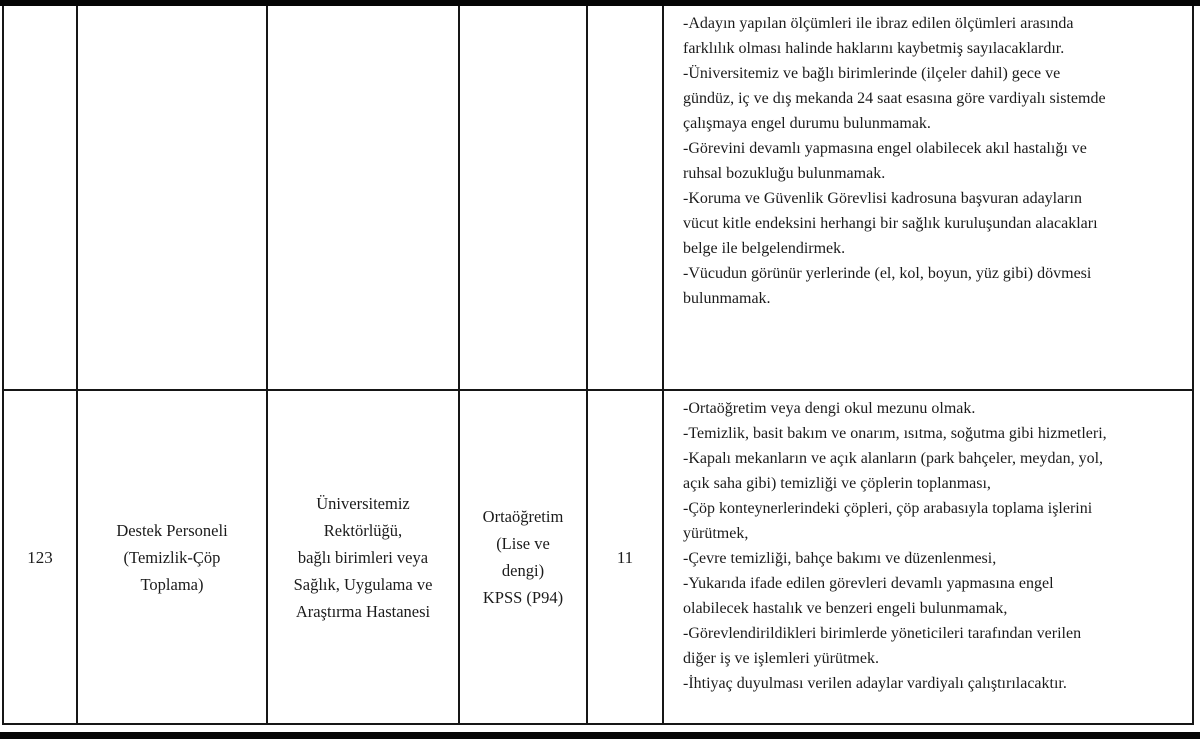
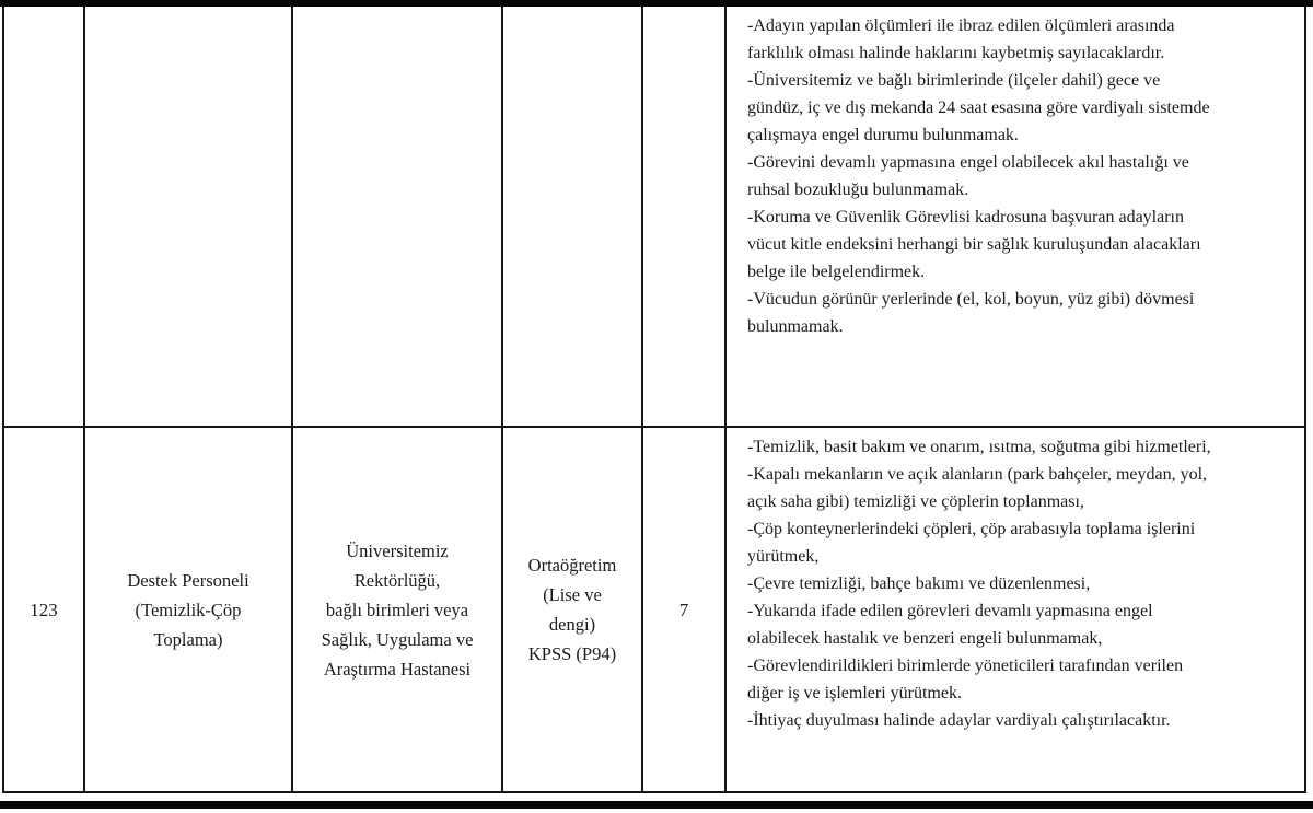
  -Adayın yapılan ölçümleri ile ibraz edilen ölçümleri arasında
  farklılık olması halinde haklarını kaybetmiş sayılacaklardır.
  -Üniversitemiz ve bağlı birimlerinde (ilçeler dahil) gece ve
  gündüz, iç ve dış mekanda 24 saat esasına göre vardiyalı sistemde
  çalışmaya engel durumu bulunmamak.
  -Görevini devamlı yapmasına engel olabilecek akıl hastalığı ve
  ruhsal bozukluğu bulunmamak.
  -Koruma ve Güvenlik Görevlisi kadrosuna başvuran adayların
  vücut kitle endeksini herhangi bir sağlık kuruluşundan alacakları
  belge ile belgelendirmek.
  -Vücudun görünür yerlerinde (el, kol, boyun, yüz gibi) dövmesi
  bulunmamak.
  123
  Destek Personeli
  (Temizlik-Çöp
  Toplama)
  Üniversitemiz
  Rektörlüğü,
  bağlı birimleri veya
  Sağlık, Uygulama ve
  Araştırma Hastanesi
  Ortaöğretim
  (Lise ve
  dengi)
  KPSS (P94)
- 11
+ 7
- -Ortaöğretim veya dengi okul mezunu olmak.
  -Temizlik, basit bakım ve onarım, ısıtma, soğutma gibi hizmetleri,
  -Kapalı mekanların ve açık alanların (park bahçeler, meydan, yol,
  açık saha gibi) temizliği ve çöplerin toplanması,
  -Çöp konteynerlerindeki çöpleri, çöp arabasıyla toplama işlerini
  yürütmek,
  -Çevre temizliği, bahçe bakımı ve düzenlenmesi,
  -Yukarıda ifade edilen görevleri devamlı yapmasına engel
  olabilecek hastalık ve benzeri engeli bulunmamak,
  -Görevlendirildikleri birimlerde yöneticileri tarafından verilen
  diğer iş ve işlemleri yürütmek.
- -İhtiyaç duyulması verilen adaylar vardiyalı çalıştırılacaktır.
+ -İhtiyaç duyulması halinde adaylar vardiyalı çalıştırılacaktır.
